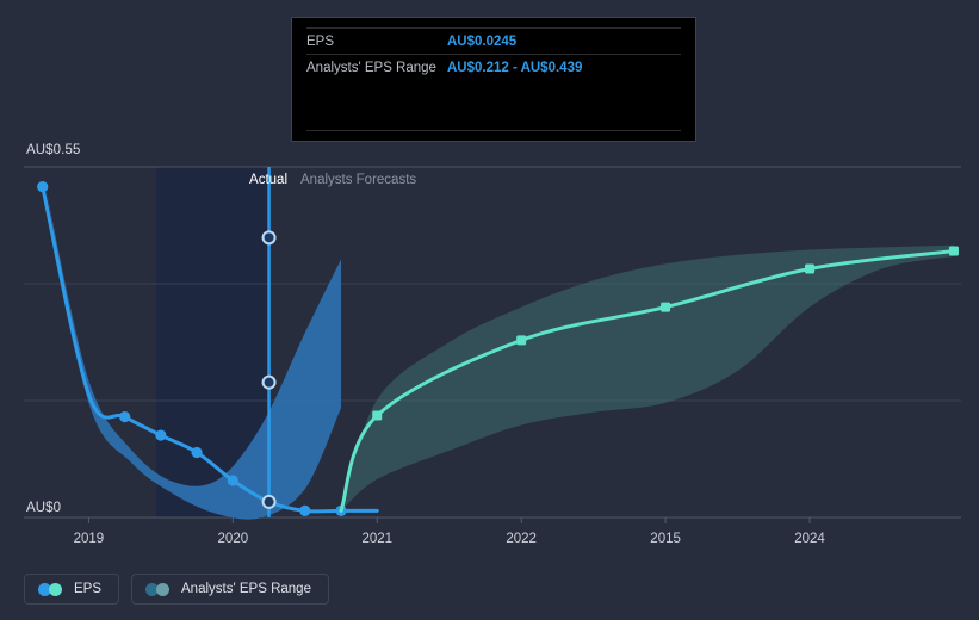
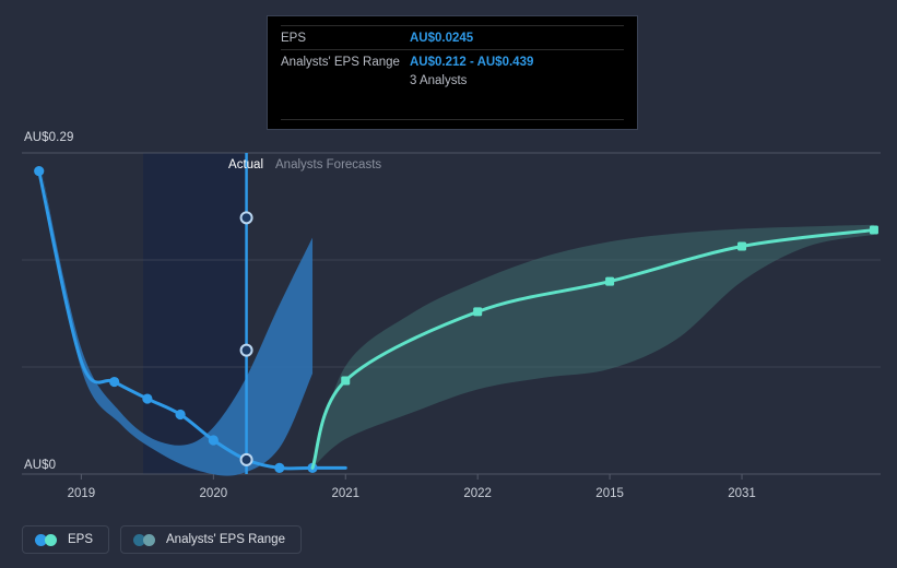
- AU$0.55
+ AU$0.29
  AU$0
  2019
  2020
  2021
  2022
  2015
- 2024
+ 2031
  Actual
  Analysts Forecasts
  EPS
  AU$0.0245
  Analysts' EPS Range
  AU$0.212 - AU$0.439
+ 3 Analysts
  EPS
  Analysts' EPS Range
